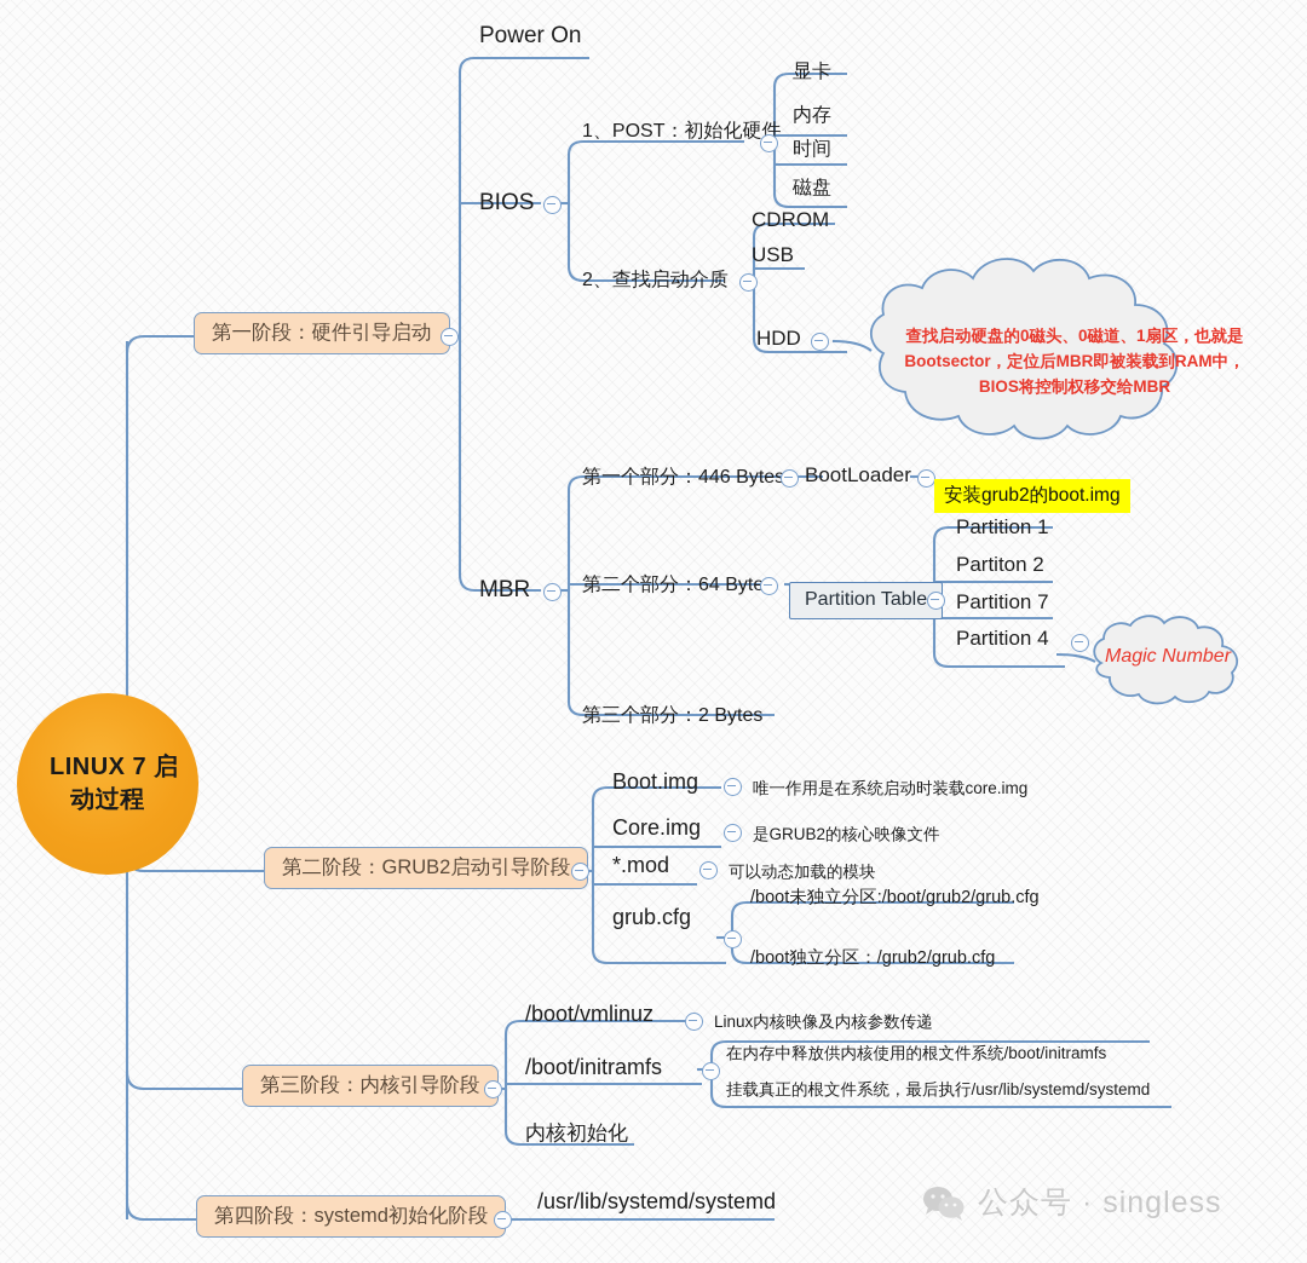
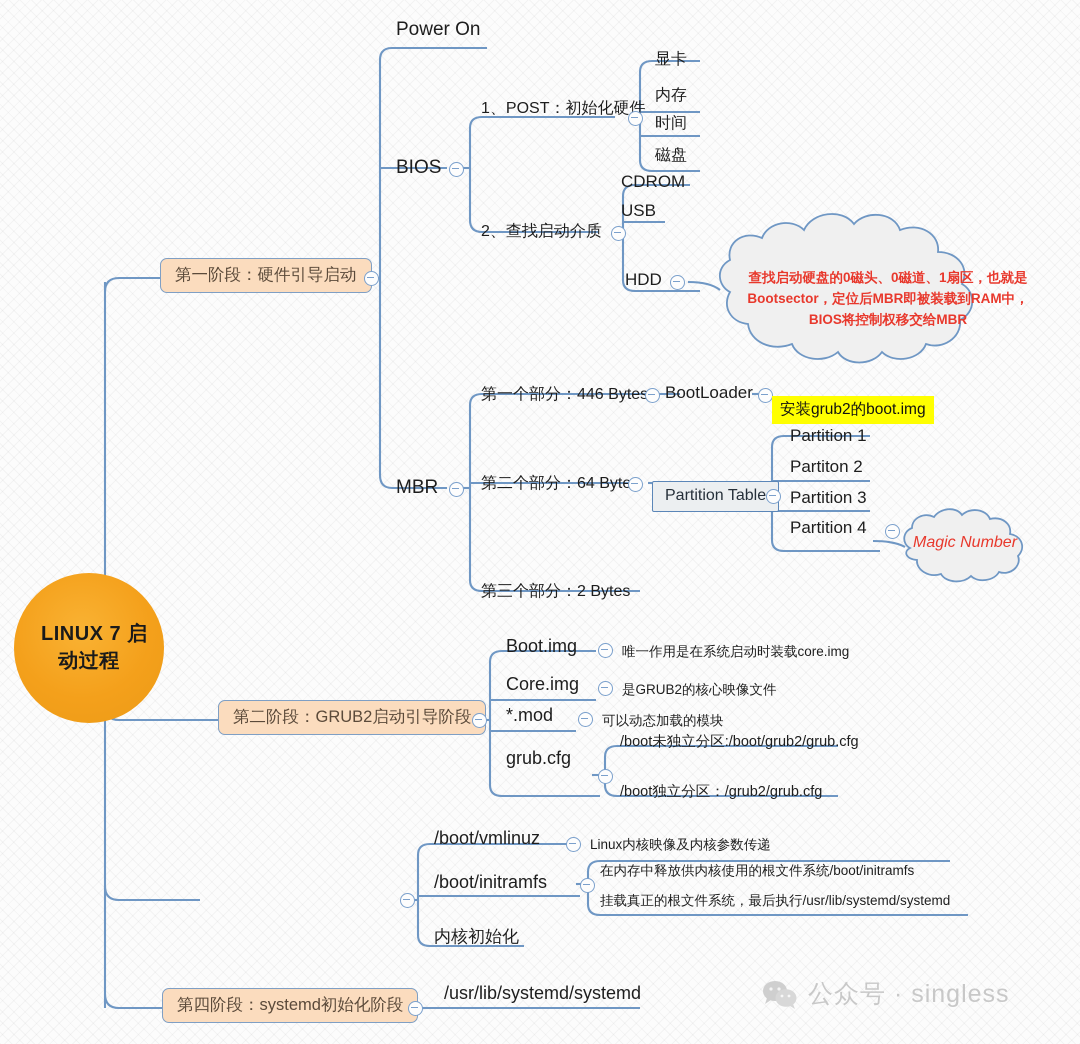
  LINUX 7 启
  动过程
  第一阶段：硬件引导启动
  第二阶段：GRUB2启动引导阶段
- 第三阶段：内核引导阶段
  第四阶段：systemd初始化阶段
  Power On
  BIOS
  MBR
  1、POST：初始化硬件
  显卡
  内存
  时间
  磁盘
  2、查找启动介质
  CDROM
  USB
  HDD
  查找启动硬盘的0磁头、0磁道、1扇区，也就是Bootsector，定位后MBR即被装载到RAM中，BIOS将控制权移交给MBR
  第一个部分：446 Byte
  BootLoader
  安装grub2的boot.img
  第二个部分：64 Byte
  Partition Table
  Partition 1
  Partiton 2
- Partition 7
+ Partition 3
  Partition 4
  Magic Number
  第三个部分：2 Bytes
  Boot.img
  唯一作用是在系统启动时装载core.img
  Core.img
  是GRUB2的核心映像文件
  *.mod
  可以动态加载的模块
  grub.cfg
  /boot未独立分区:/boot/grub2/grub.cfg
  /boot独立分区：/grub2/grub.cfg
  /boot/vmlinuz
  Linux内核映像及内核参数传递
  /boot/initramfs
  在内存中释放供内核使用的根文件系统/boot/initramfs
  挂载真正的根文件系统，最后执行/usr/lib/systemd/systemd
  内核初始化
  /usr/lib/systemd/systemd
  公众号 · singless
